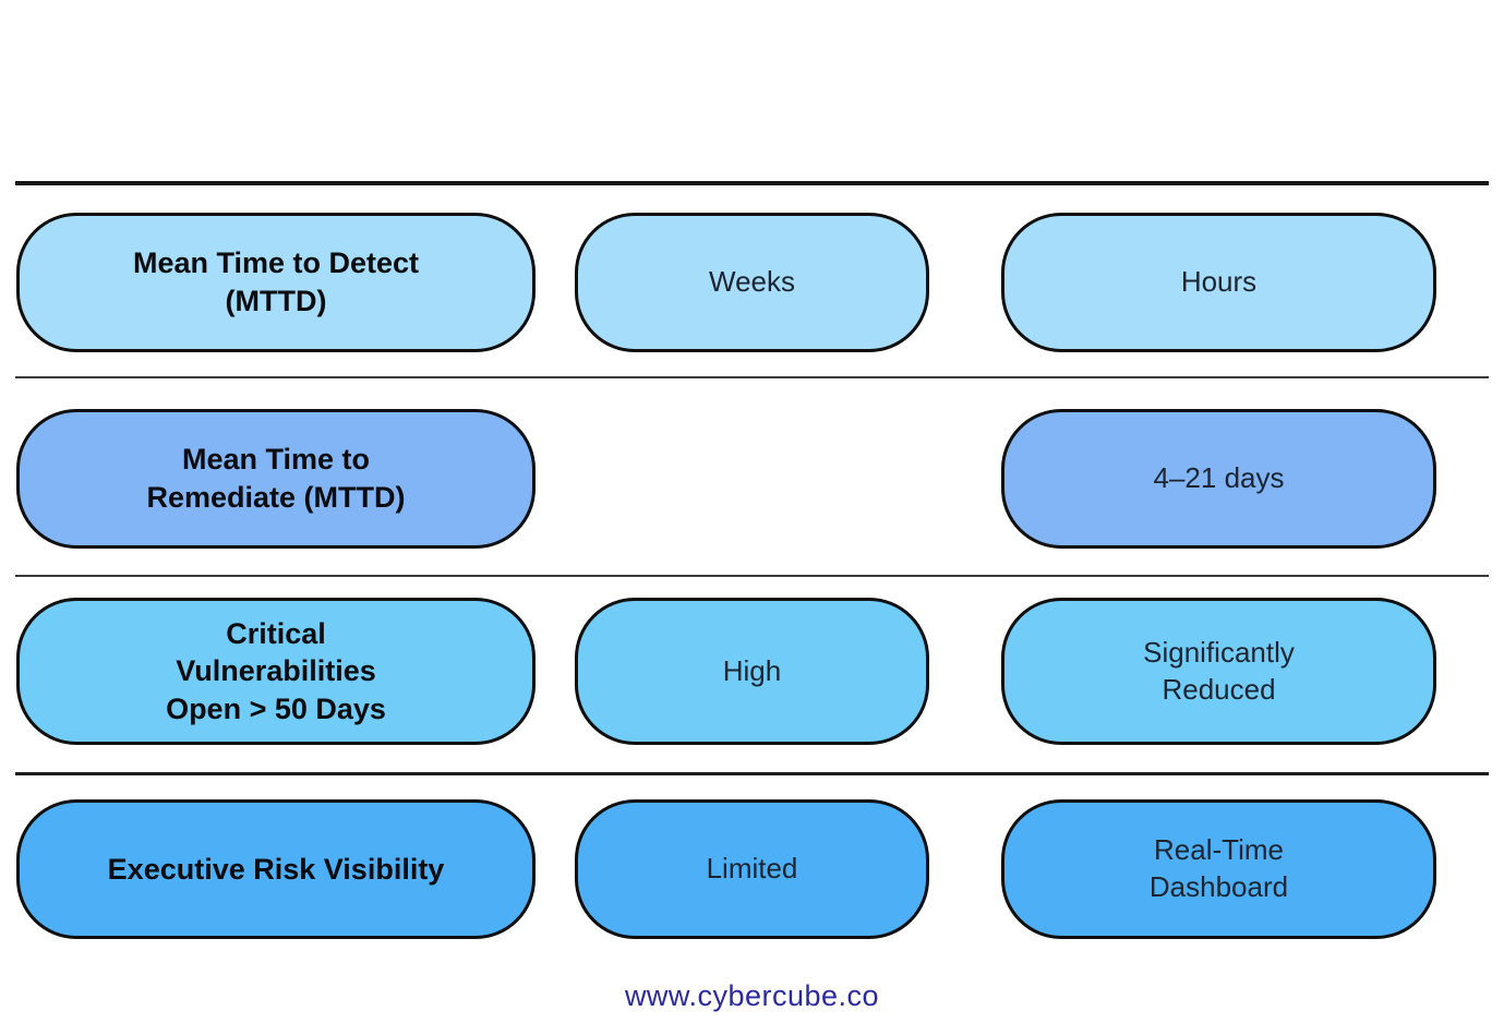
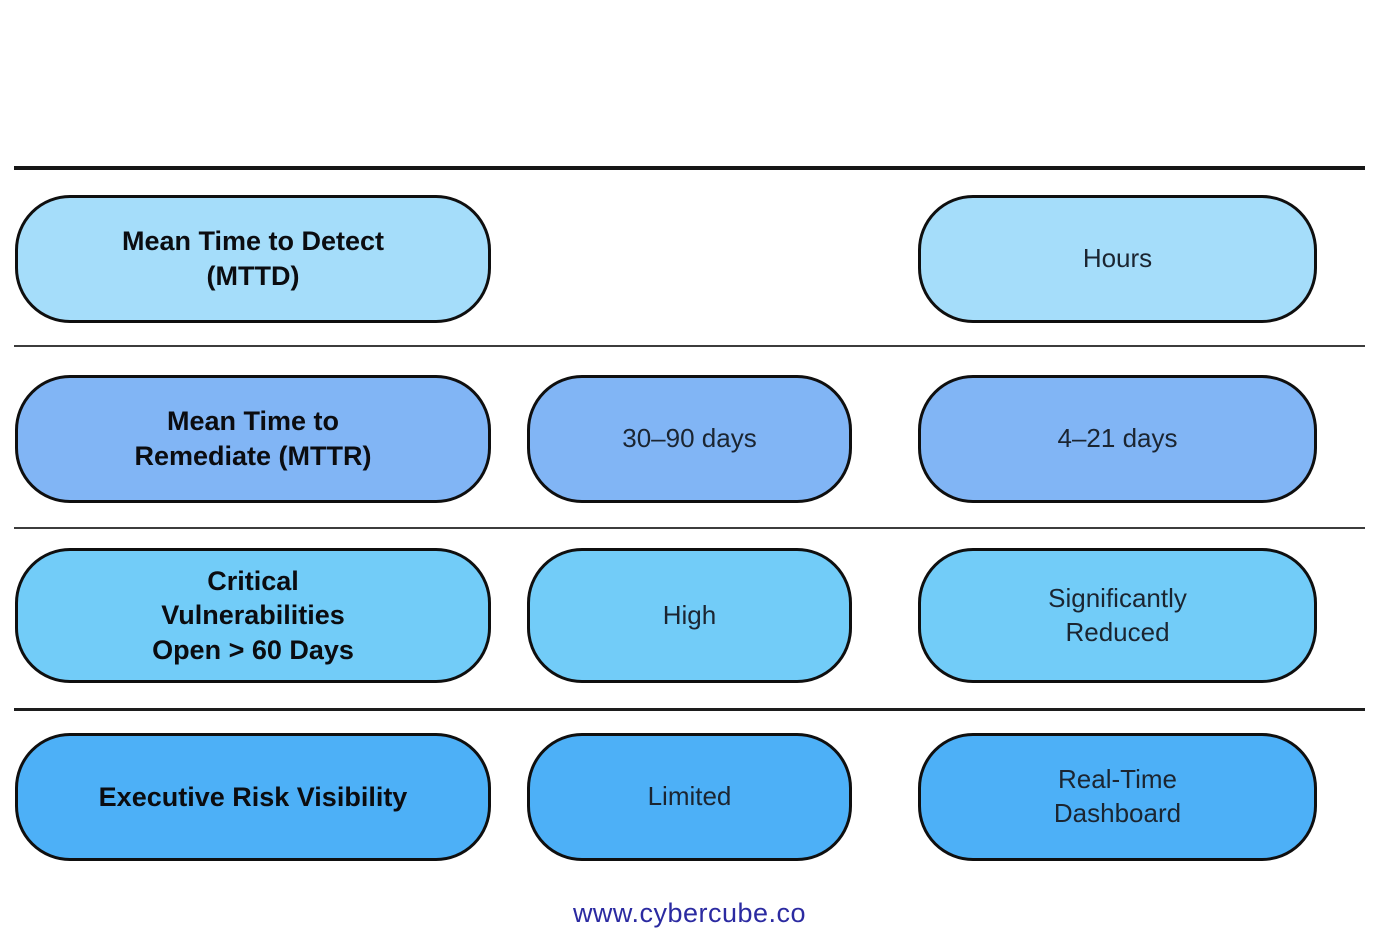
  Mean Time to Detect (MTTD)
- Weeks
  Hours
- Mean Time to Remediate (MTTD)
+ Mean Time to Remediate (MTTR)
+ 30–90 days
  4–21 days
- Critical Vulnerabilities Open > 50 Days
+ Critical Vulnerabilities Open > 60 Days
  High
  Significantly Reduced
  Executive Risk Visibility
  Limited
  Real-Time Dashboard
  www.cybercube.co
